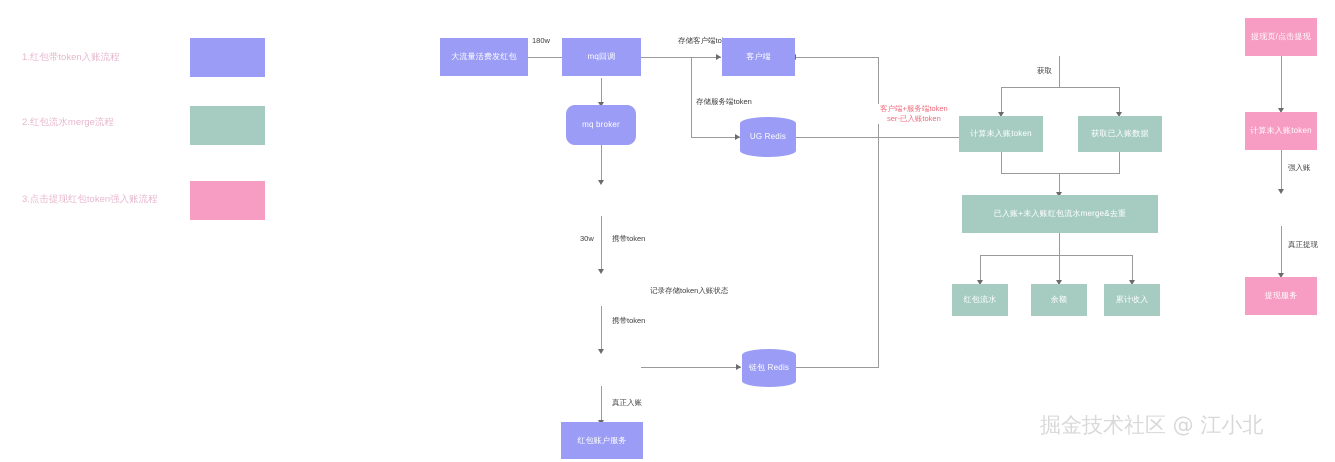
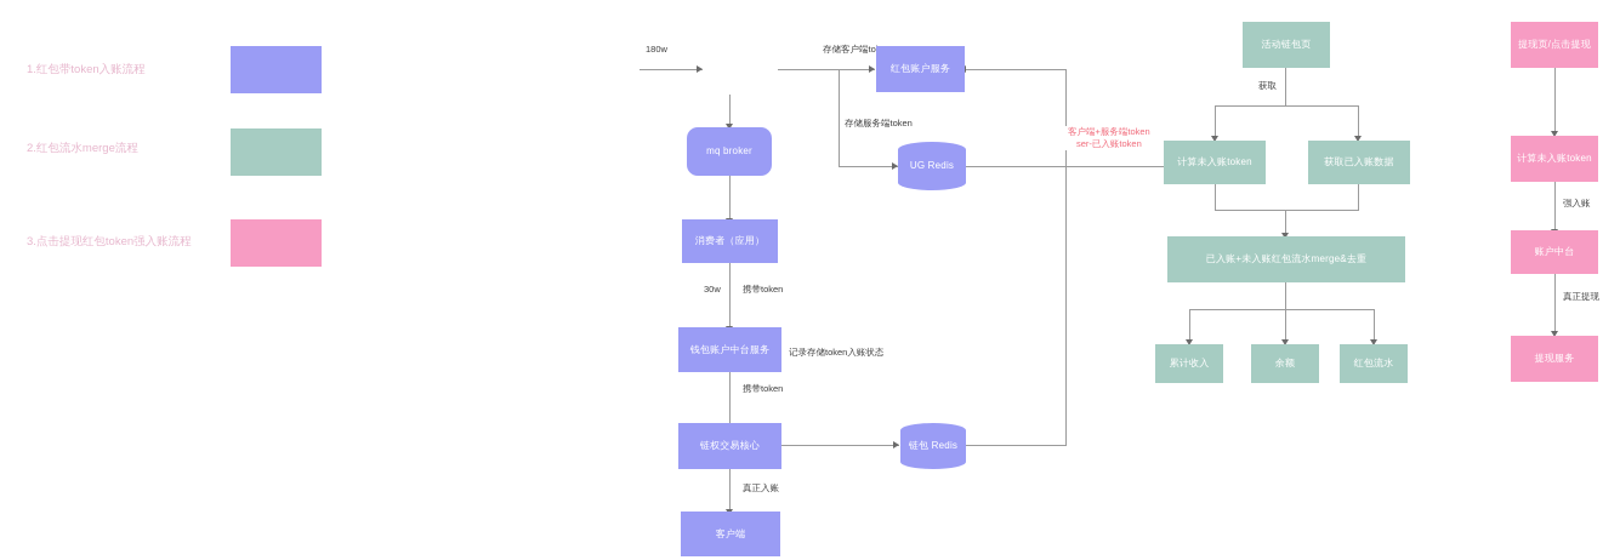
  1.红包带token入账流程
  2.红包流水merge流程
  3.点击提现红包token强入账流程
  180w
  存储客户端to
  存储服务端token
  30w
  携带token
  携带token
  记录存储token入账状态
  真正入账
  客户端+服务端token
  ser-已入账token
- 大流量活费发红包
- mq回调
- 客户端
+ 红包账户服务
  mq broker
  UG Redis
+ 消费者（应用）
+ 钱包账户中台服务
+ 链权交易核心
  链包 Redis
- 红包账户服务
+ 客户端
  获取
+ 活动链包页
  计算未入账token
  获取已入账数据
  已入账+未入账红包流水merge&去重
- 红包流水
+ 累计收入
  余额
- 累计收入
+ 红包流水
  强入账
  真正提现
  提现页/点击提现
  计算未入账token
+ 账户中台
  提现服务
- 掘金技术社区 @ 江小北
